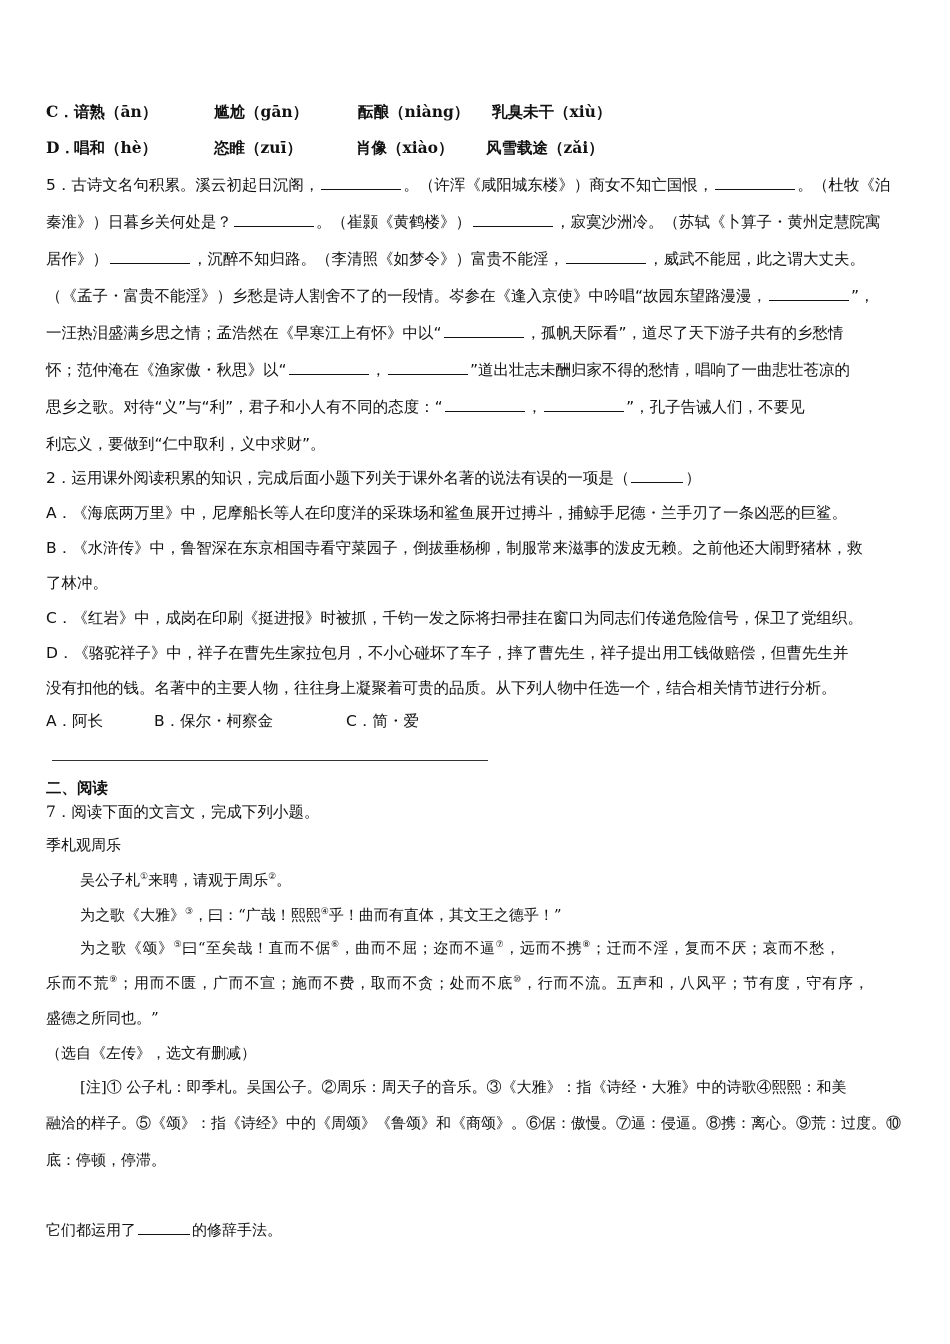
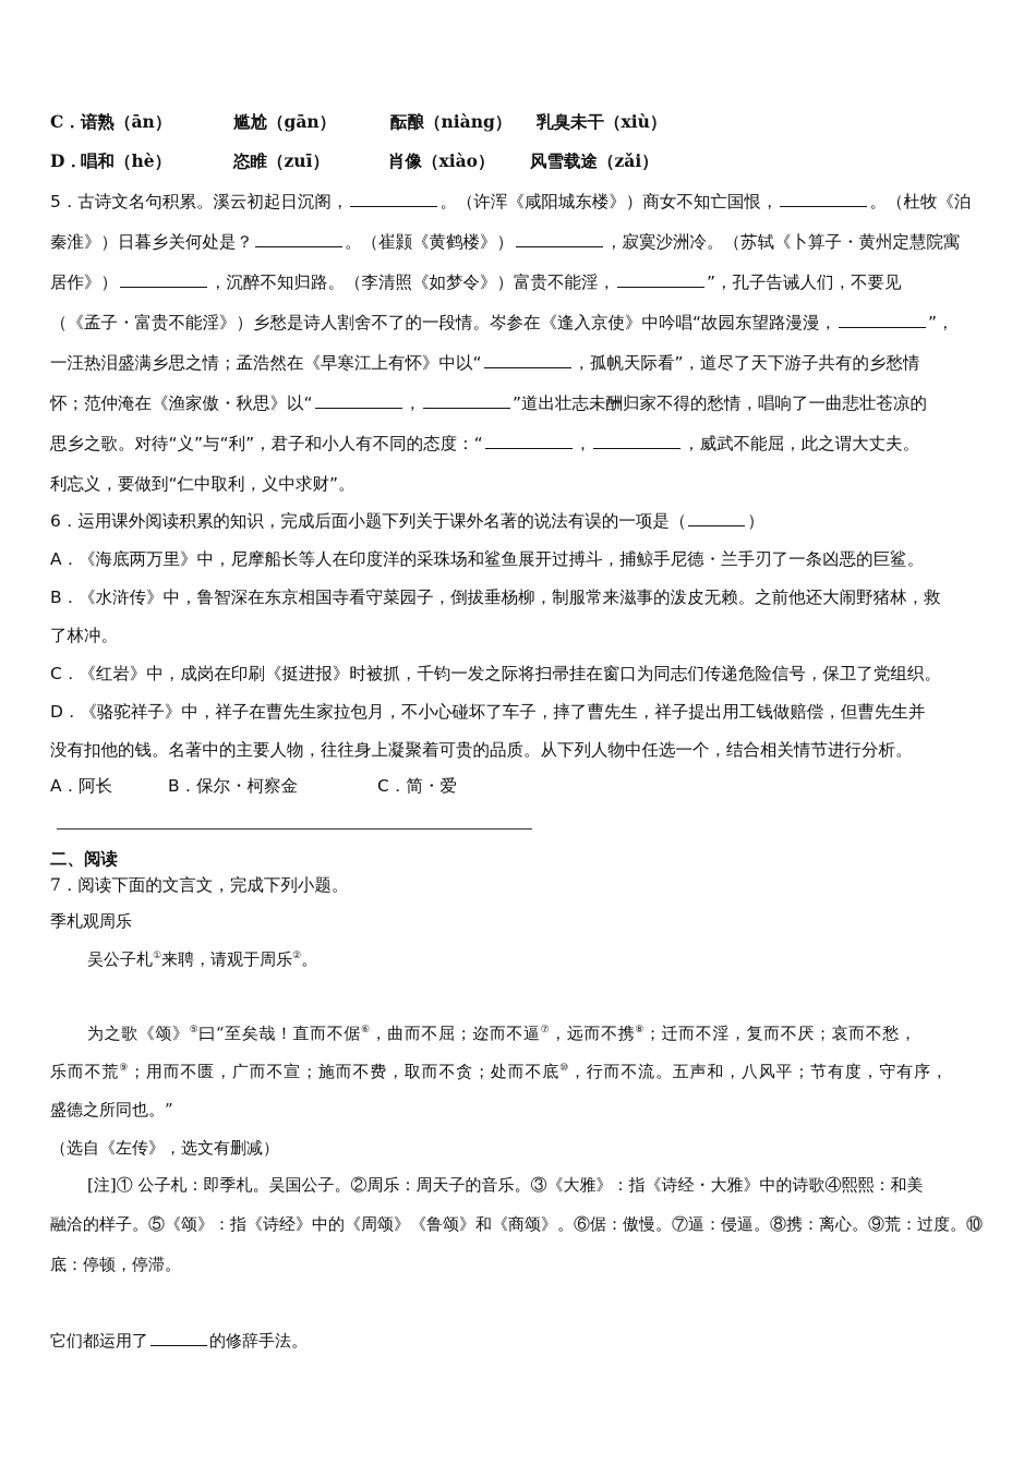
  C．
  谙熟（ān）
  尴尬（gān）
  酝酿（niàng）
  乳臭未干（xiù）
  D．
  唱和（hè）
  恣睢（zuī）
  肖像（xiào）
  风雪载途（zǎi）
  5．古诗文名句积累。溪云初起日沉阁， 。（许浑《咸阳城东楼》）商女不知亡国恨， 。（杜牧《泊
  秦淮》）日暮乡关何处是？ 。（崔颢《黄鹤楼》） ，寂寞沙洲冷。（苏轼《卜算子・黄州定慧院寓
- 居作》） ，沉醉不知归路。（李清照《如梦令》）富贵不能淫， ，威武不能屈，此之谓大丈夫。
+ 居作》） ，沉醉不知归路。（李清照《如梦令》）富贵不能淫， ”，孔子告诫人们，不要见
  （《孟子・富贵不能淫》）乡愁是诗人割舍不了的一段情。岑参在《逢入京使》中吟唱“故园东望路漫漫， ”，
  一汪热泪盛满乡思之情；孟浩然在《早寒江上有怀》中以“ ，孤帆天际看”，道尽了天下游子共有的乡愁情
  怀；范仲淹在《渔家傲・秋思》以“ ， ”道出壮志未酬归家不得的愁情，唱响了一曲悲壮苍凉的
- 思乡之歌。对待“义”与“利”，君子和小人有不同的态度：“ ， ”，孔子告诫人们，不要见
+ 思乡之歌。对待“义”与“利”，君子和小人有不同的态度：“ ， ，威武不能屈，此之谓大丈夫。
  利忘义，要做到“仁中取利，义中求财”。
- 2．运用课外阅读积累的知识，完成后面小题下列关于课外名著的说法有误的一项是（ ）
+ 6．运用课外阅读积累的知识，完成后面小题下列关于课外名著的说法有误的一项是（ ）
  A．《海底两万里》中，尼摩船长等人在印度洋的采珠场和鲨鱼展开过搏斗，捕鲸手尼德・兰手刃了一条凶恶的巨鲨。
  B．《水浒传》中，鲁智深在东京相国寺看守菜园子，倒拔垂杨柳，制服常来滋事的泼皮无赖。之前他还大闹野猪林，救
  了林冲。
  C．《红岩》中，成岗在印刷《挺进报》时被抓，千钧一发之际将扫帚挂在窗口为同志们传递危险信号，保卫了党组织。
  D．《骆驼祥子》中，祥子在曹先生家拉包月，不小心碰坏了车子，摔了曹先生，祥子提出用工钱做赔偿，但曹先生并
  没有扣他的钱。名著中的主要人物，往往身上凝聚着可贵的品质。从下列人物中任选一个，结合相关情节进行分析。
  A．阿长
  B．保尔・柯察金
  C．简・爱
  二、阅读
  7．阅读下面的文言文，完成下列小题。
  季札观周乐
  吴公子札①来聘，请观于周乐②。
- 为之歌《大雅》③，曰：“广哉！熙熙④乎！曲而有直体，其文王之德乎！”
  为之歌《颂》⑤曰“至矣哉！直而不倨⑥，曲而不屈；迩而不逼⑦，远而不携⑧；迁而不淫，复而不厌；哀而不愁，
  乐而不荒⑨；用而不匮，广而不宣；施而不费，取而不贪；处而不底⑩，行而不流。五声和，八风平；节有度，守有序，
  盛德之所同也。”
  （选自《左传》，选文有删减）
  [注]① 公子札：即季札。吴国公子。②周乐：周天子的音乐。③《大雅》：指《诗经・大雅》中的诗歌④熙熙：和美
  融洽的样子。⑤《颂》：指《诗经》中的《周颂》《鲁颂》和《商颂》。⑥倨：傲慢。⑦逼：侵逼。⑧携：离心。⑨荒：过度。⑩
  底：停顿，停滞。
  它们都运用了 的修辞手法。
